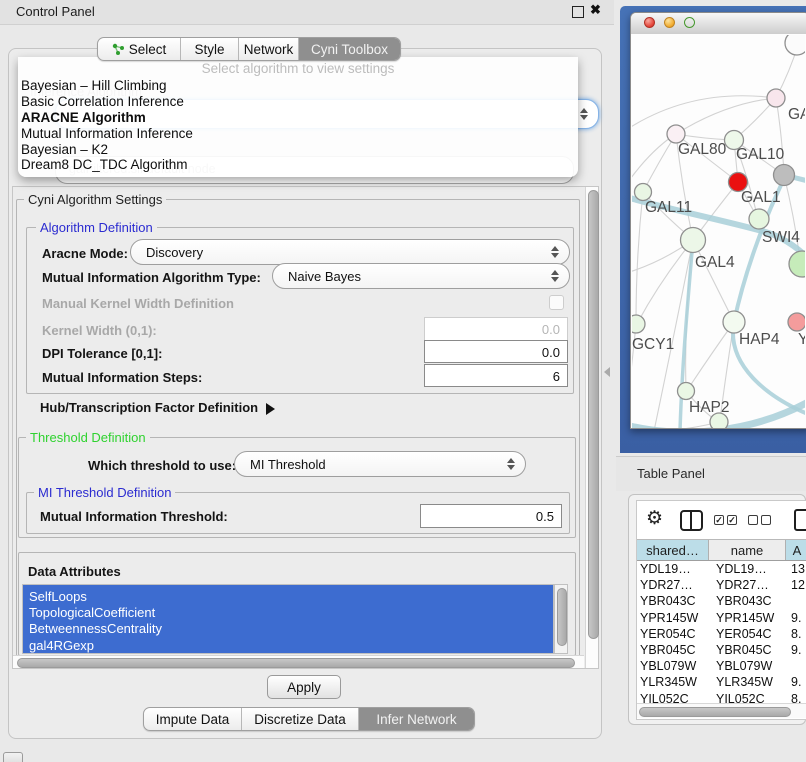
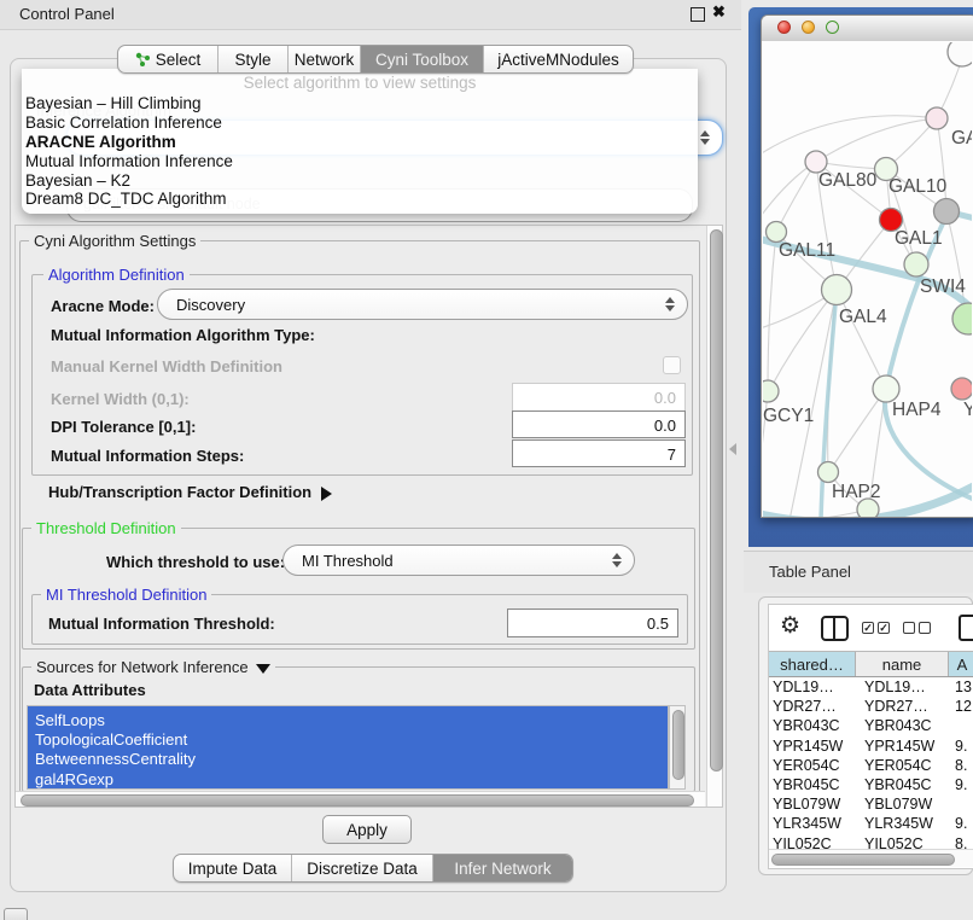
  Control Panel
  ✖
  Select
  Style
  Network
  Cyni Toolbox
+ jActiveMNodules
  Select algorithm to view settings
  Bayesian – Hill Climbing
  Basic Correlation Inference
  ARACNE Algorithm
  Mutual Information Inference
  Bayesian – K2
  Dream8 DC_TDC Algorithm
  Cyni Algorithm Settings
  Algorithm Definition
  Aracne Mode:
  Discovery
  Mutual Information Algorithm Type:
- Naive Bayes
  Manual Kernel Width Definition
  Kernel Width (0,1):
  0.0
  DPI Tolerance [0,1]:
  0.0
  Mutual Information Steps:
- 6
+ 7
  Hub/Transcription Factor Definition
  Threshold Definition
  Which threshold to use
  MI Threshold
  MI Threshold Definition
  Mutual Information Threshold:
  0.5
+ Sources for Network Inference
  Data Attributes
  SelfLoops
  TopologicalCoefficient
  BetweennessCentrality
  gal4RGexp
  Apply
  Impute Data
  Discretize Data
  Infer Network
  GAL80
  GAL10
  GAL1
  GAL11
  SWI4
  GAL4
  GCY1
  HAP4
  Y
  HAP2
  Table Panel
  ⚙
  ✓
  ✓
  shared…
  name
  A
  YDL19…
  YDL19…
  13
  YDR27…
  YDR27…
  12
  YBR043C
  YBR043C
  YPR145W
  YPR145W
  9.
  YER054C
  YER054C
  8.
  YBR045C
  YBR045C
  9.
  YBL079W
  YBL079W
  YLR345W
  YLR345W
  9.
  YIL052C
  YIL052C
  8.
